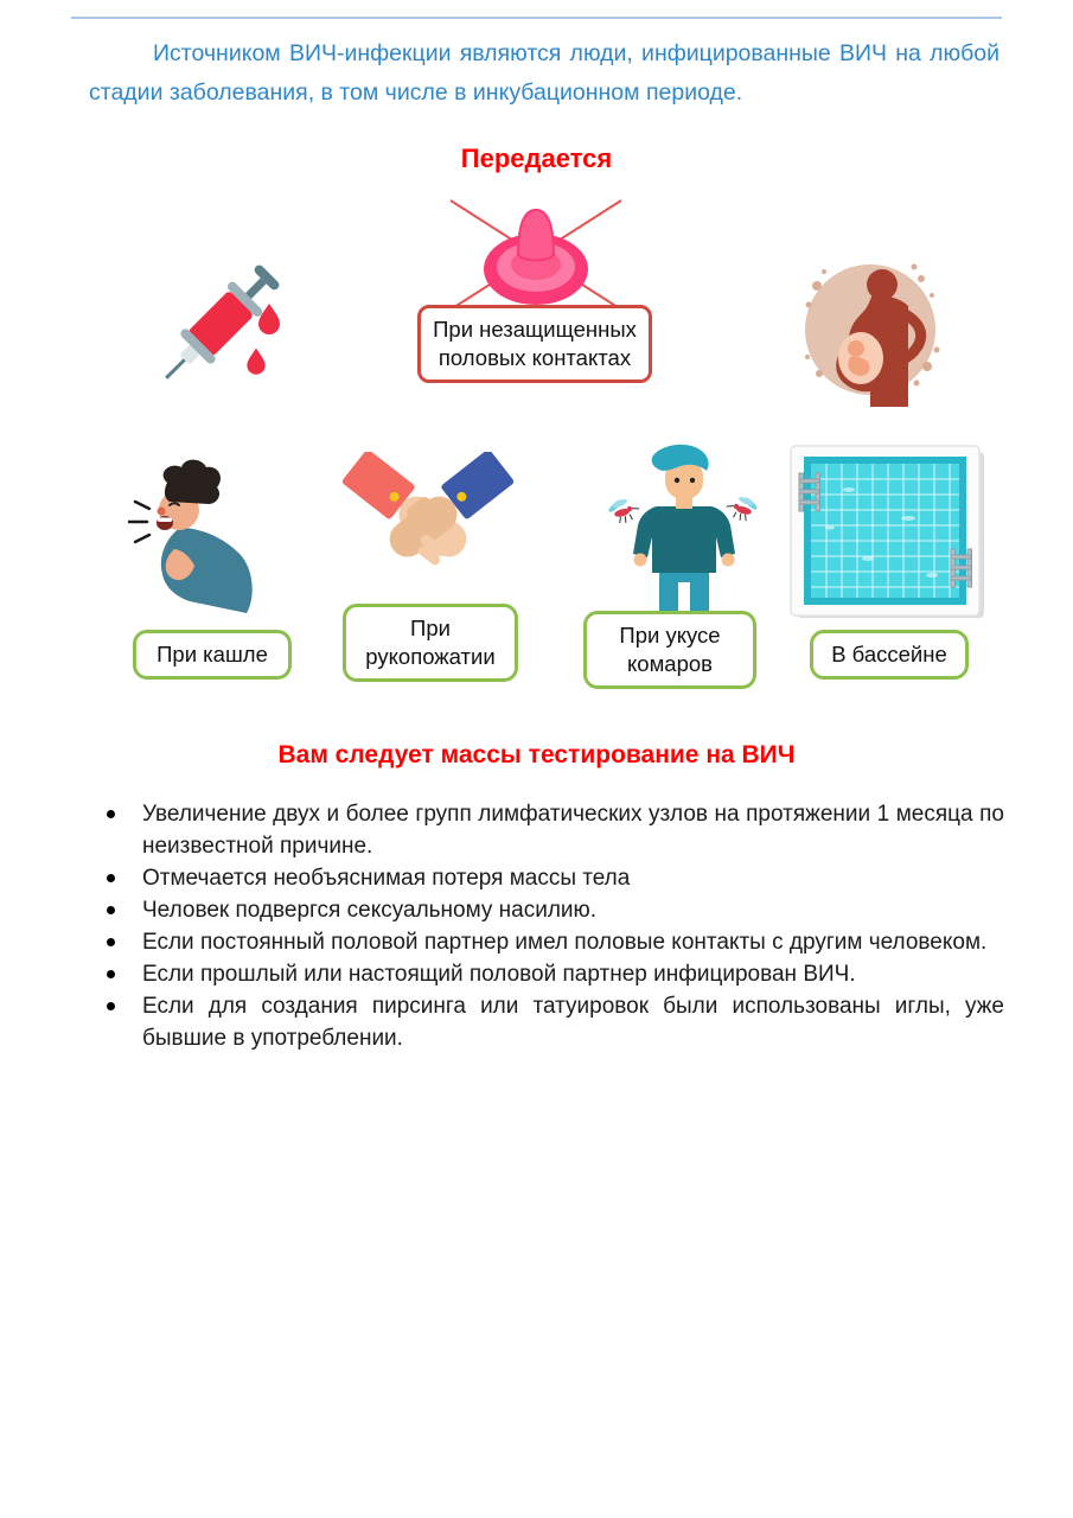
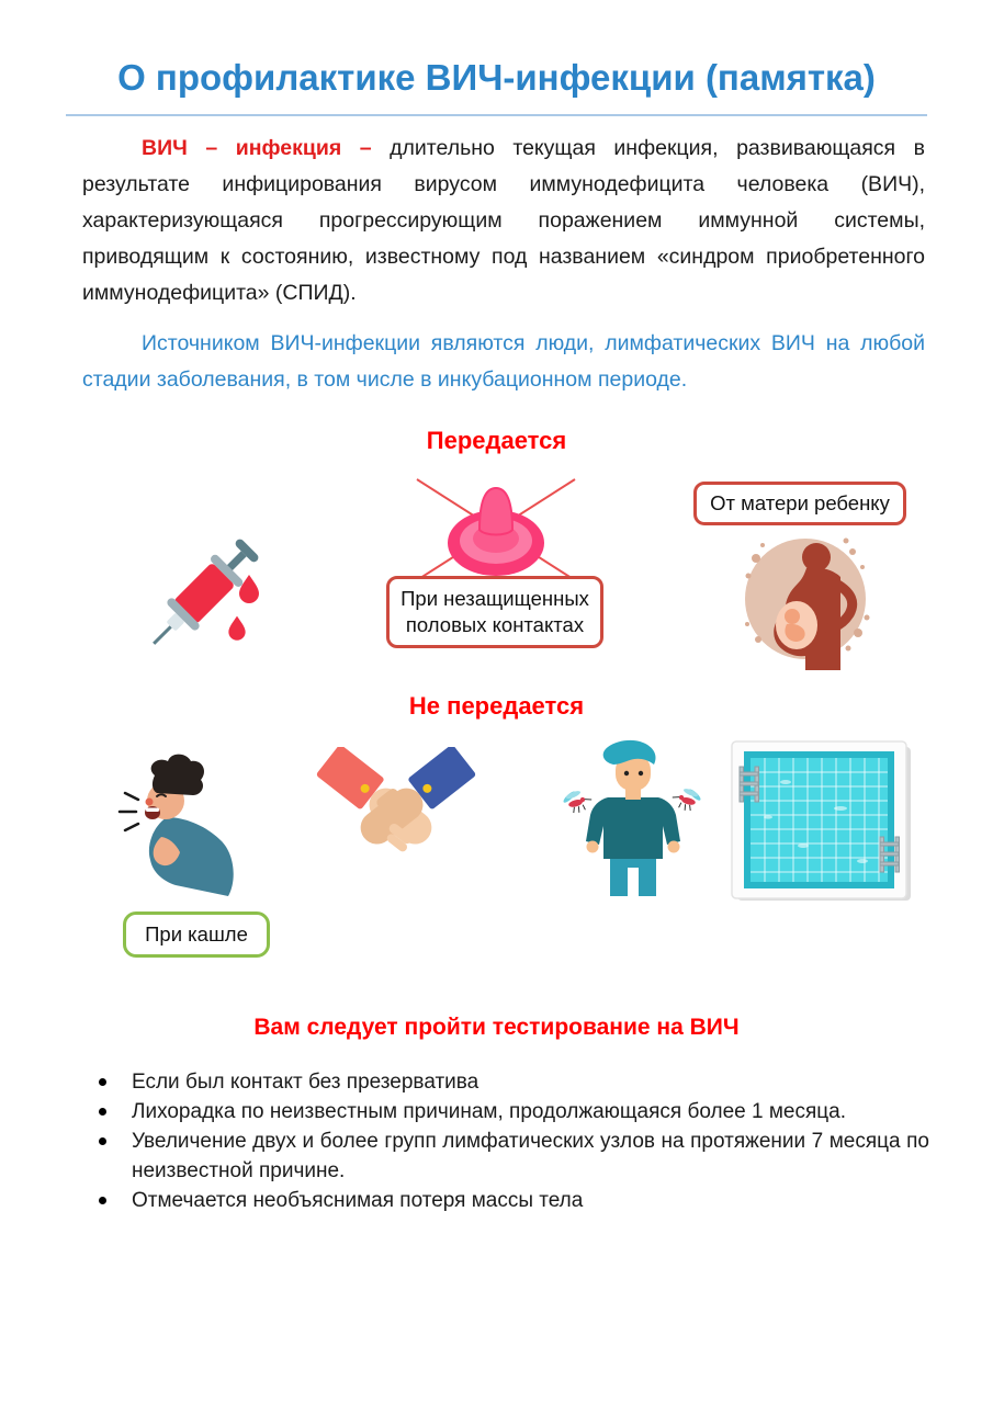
+ О профилактике ВИЧ-инфекции (памятка)
+ ВИЧ – инфекция – длительно текущая инфекция, развивающаяся в результате инфицирования вирусом иммунодефицита человека (ВИЧ), характеризующаяся прогрессирующим поражением иммунной системы, приводящим к состоянию, известному под названием «синдром приобретенного иммунодефицита» (СПИД).
- Источником ВИЧ-инфекции являются люди, инфицированные ВИЧ на любой стадии заболевания, в том числе в инкубационном периоде.
+ Источником ВИЧ-инфекции являются люди, лимфатических ВИЧ на любой стадии заболевания, в том числе в инкубационном периоде.
  Передается
  При незащищенных половых контактах
+ От матери ребенку
+ Не передается
  При кашле
- При рукопожатии
- При укусе комаров
- В бассейне
- Вам следует массы тестирование на ВИЧ
+ Вам следует пройти тестирование на ВИЧ
+ Если был контакт без презерватива
+ Лихорадка по неизвестным причинам, продолжающаяся более 1 месяца.
- Увеличение двух и более групп лимфатических узлов на протяжении 1 месяца по неизвестной причине.
+ Увеличение двух и более групп лимфатических узлов на протяжении 7 месяца по неизвестной причине.
  Отмечается необъяснимая потеря массы тела
- Человек подвергся сексуальному насилию.
- Если постоянный половой партнер имел половые контакты с другим человеком.
- Если прошлый или настоящий половой партнер инфицирован ВИЧ.
- Если для создания пирсинга или татуировок были использованы иглы, уже бывшие в употреблении.
